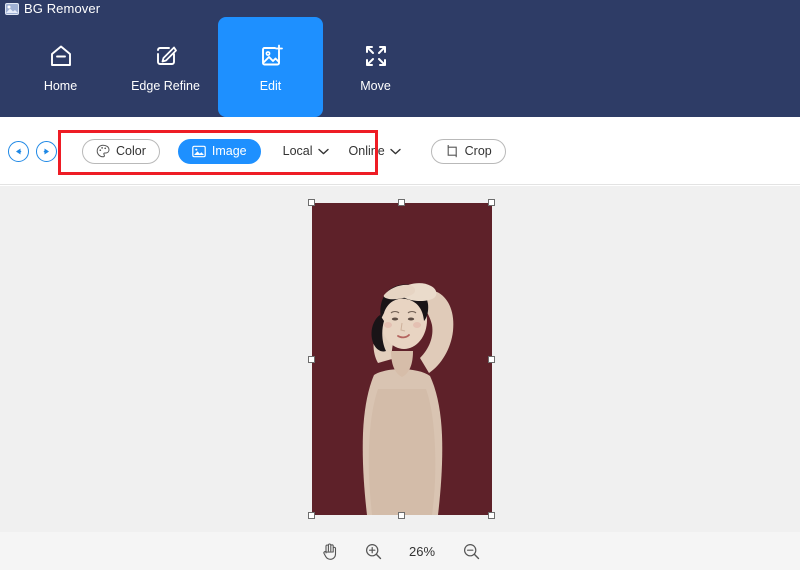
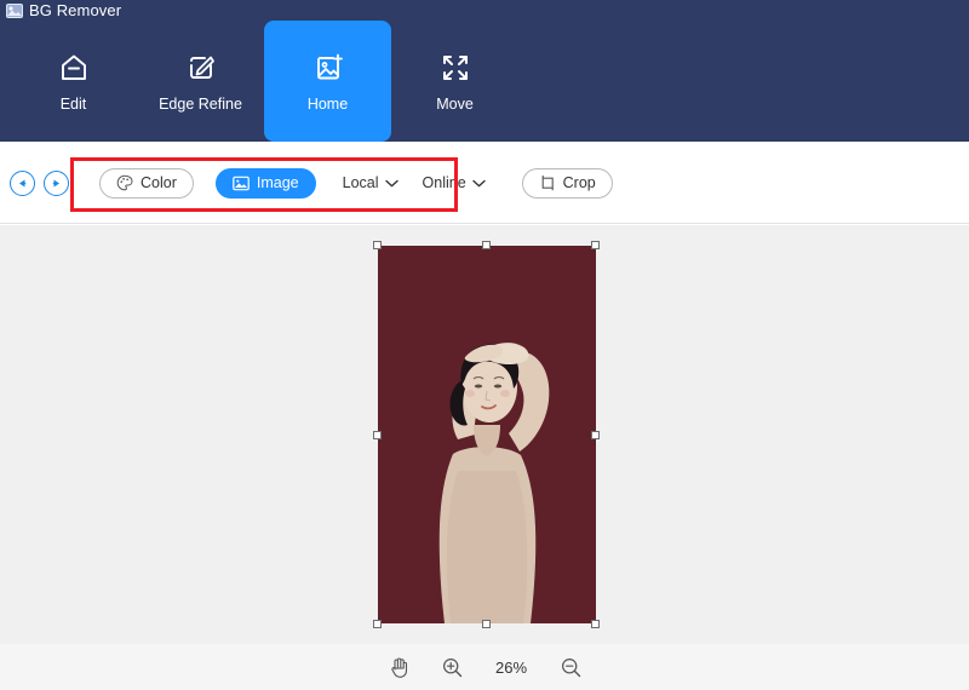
  BG Remover
- Home
+ Edit
  Edge Refine
- Edit
+ Home
  Move
  Color
  Image
  Local
  Online
  Crop
  26%
